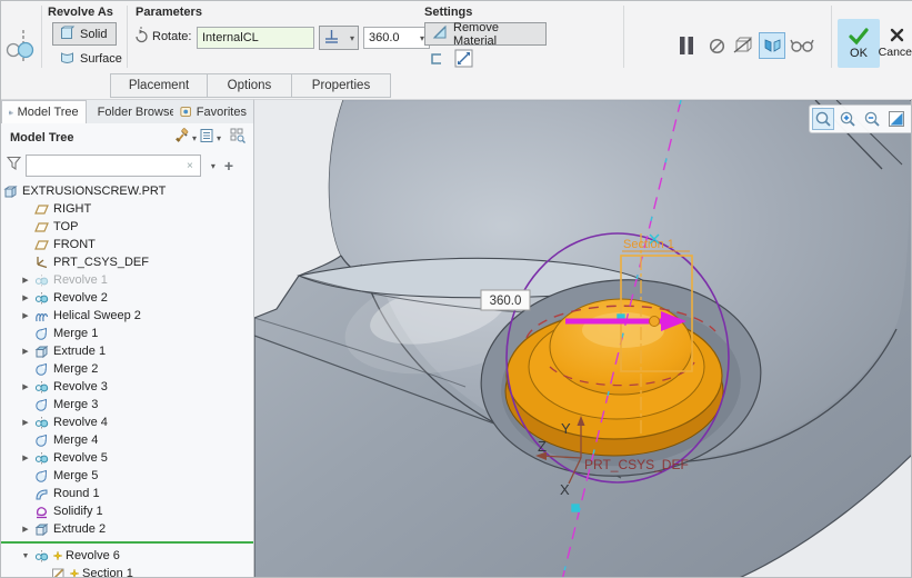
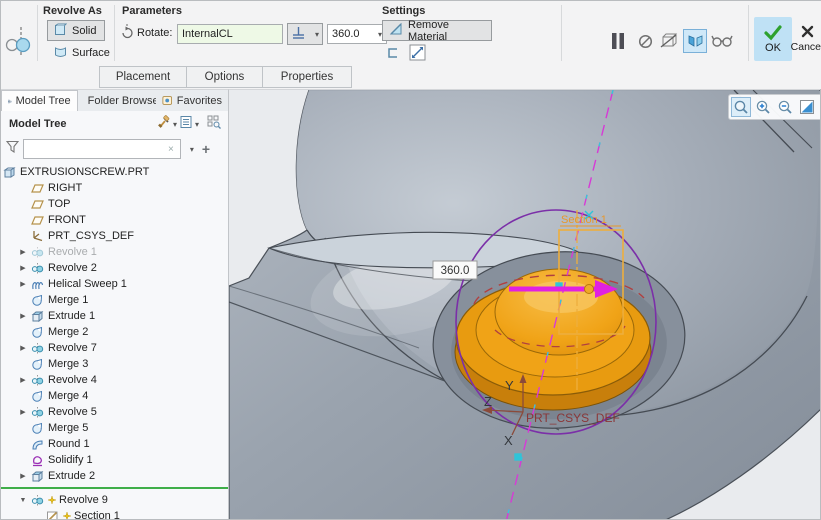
  Revolve As
  Solid
  Surface
  Parameters
  Rotate:
  InternalCL
  ▾
  360.0
  ▾
  Settings
  Remove Material
  OK
  Cance
  Placement
  Options
  Properties
  Model Tree
  Folder Browse
  Favorites
  Model Tree
  ▾
  ▾
  ×
  ▾
  +
  EXTRUSIONSCREW.PRT
  RIGHT
  TOP
  FRONT
  PRT_CSYS_DEF
  Revolve 1
  Revolve 2
- Helical Sweep 2
+ Helical Sweep 1
  Merge 1
  Extrude 1
  Merge 2
- Revolve 3
+ Revolve 7
  Merge 3
  Revolve 4
  Merge 4
  Revolve 5
  Merge 5
  Round 1
  Solidify 1
  Extrude 2
- Revolve 6
+ Revolve 9
  Section 1
  Section 1
  Y
  Z
  X
  PRT_CSYS_DEF
  360.0
